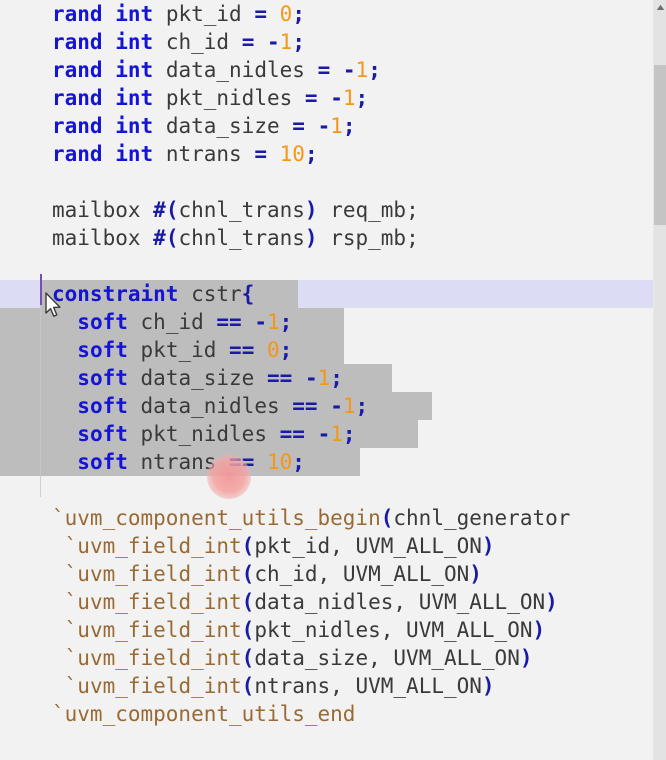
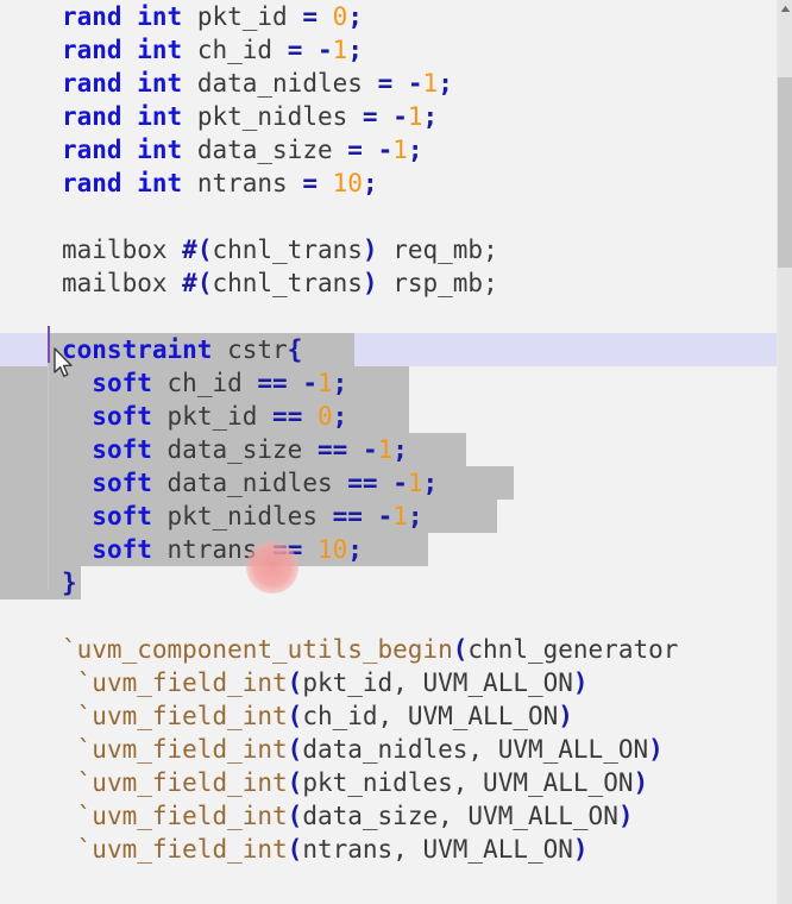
  rand int pkt_id = 0;
  rand int ch_id = -1;
  rand int data_nidles = -1;
  rand int pkt_nidles = -1;
  rand int data_size = -1;
  rand int ntrans = 10;
  mailbox #(chnl_trans) req_mb;
  mailbox #(chnl_trans) rsp_mb;
  constraint cstr{
  soft ch_id == -1;
  soft pkt_id == 0;
  soft data_size == -1;
  soft data_nidles == -1;
  soft pkt_nidles == -1;
  soft ntrans = 10;
+ }
  `uvm_component_utils_begin(chnl_generator
  `uvm_field_int(pkt_id, UVM_ALL_ON)
  `uvm_field_int(ch_id, UVM_ALL_ON)
  `uvm_field_int(data_nidles, UVM_ALL_ON)
  `uvm_field_int(pkt_nidles, UVM_ALL_ON)
  `uvm_field_int(data_size, UVM_ALL_ON)
  `uvm_field_int(ntrans, UVM_ALL_ON)
- `uvm_component_utils_end
